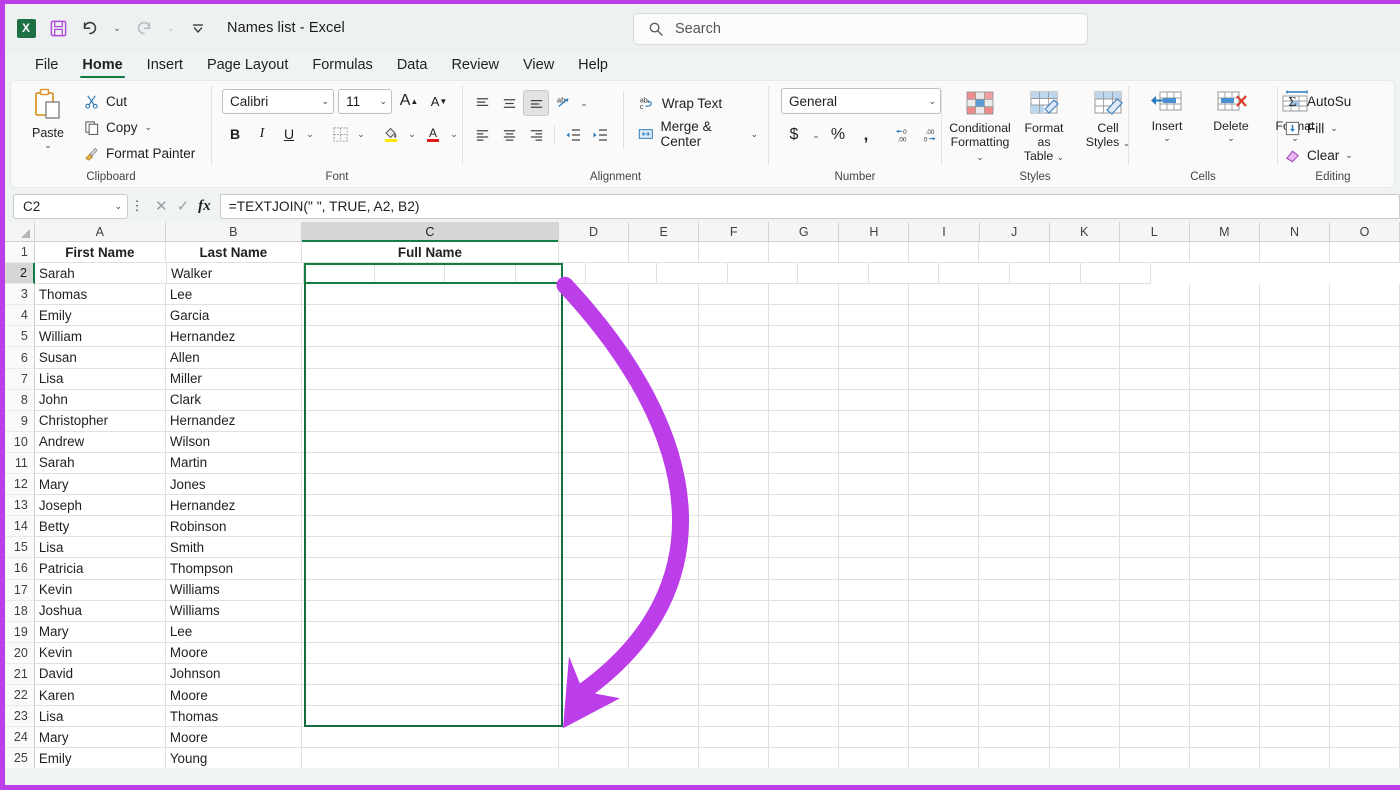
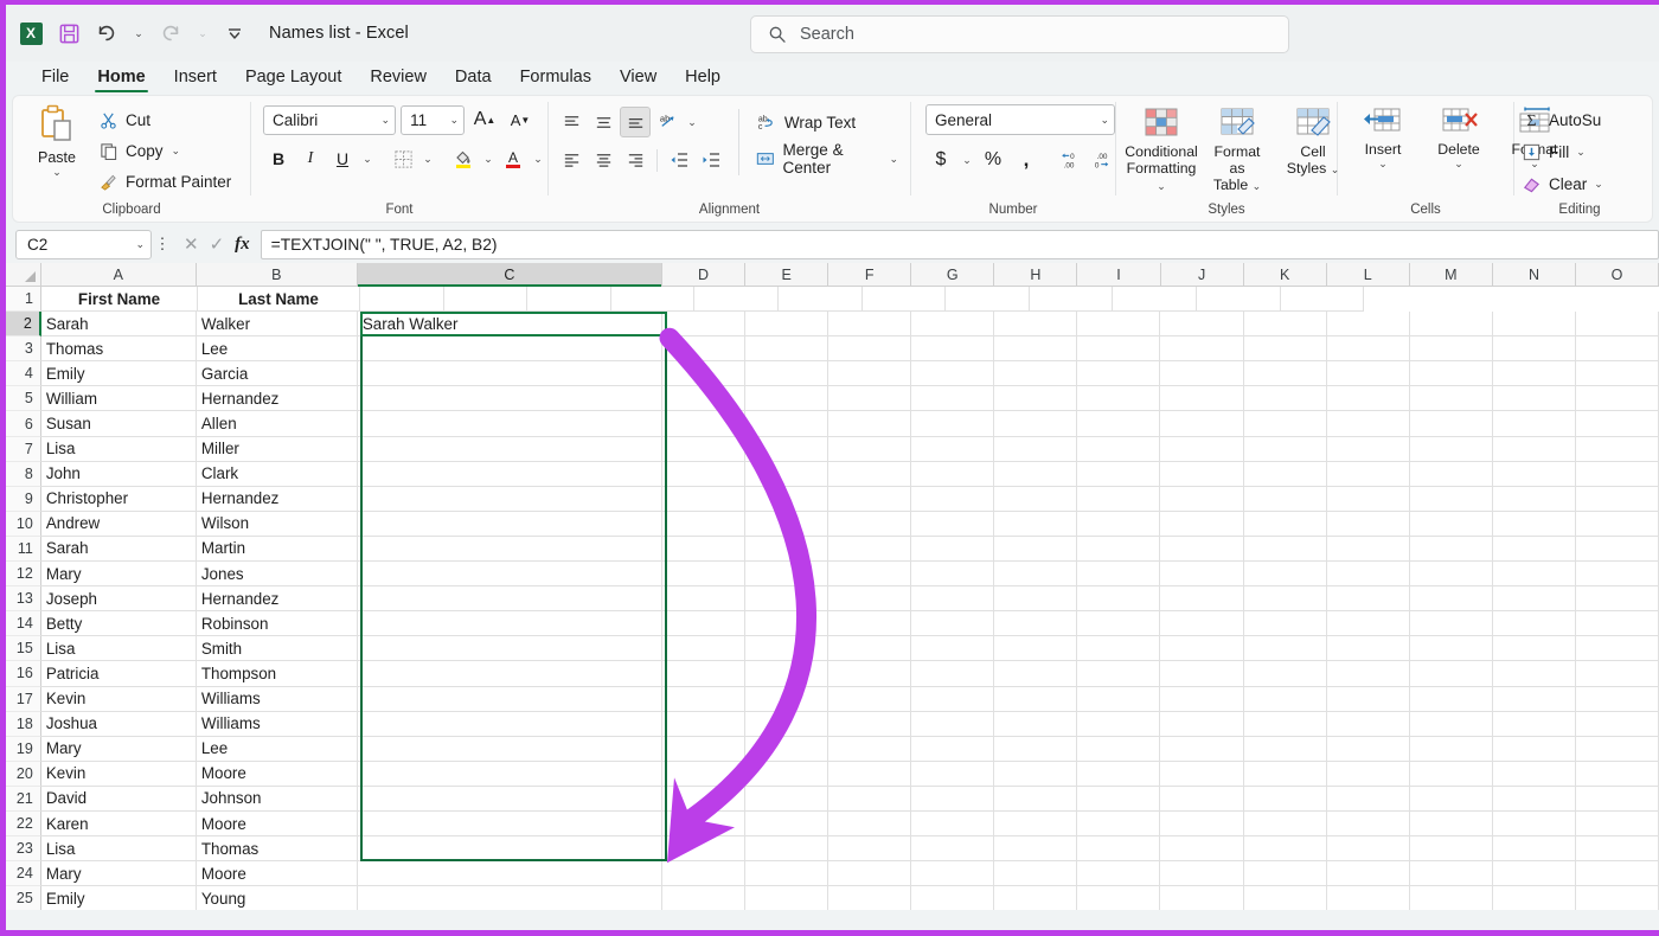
  X
  ⌄
  ⌄
  Names list - Excel
  Search
  File
  Home
  Insert
  Page Layout
- Formulas
+ Review
  Data
- Review
+ Formulas
  View
  Help
  Paste
  ⌄
  Cut
  Copy
  ⌄
  Format Painter
  Clipboard
  Calibri
  ⌄
  11
  ⌄
  A
  ▲
  A
  ▼
  B
  I
  U
  ⌄
  ⌄
  ⌄
  A
  ⌄
  Font
  ab
  ⌄
  ab
  c
  Wrap Text
  Merge & Center
  ⌄
  Alignment
  General
  ⌄
  $
  ⌄
  %
  ,
  Number
  Conditional
  Formatting ⌄
  Format as
  Table ⌄
  Cell
  Styles ⌄
  Styles
  Insert
  ⌄
  Delete
  ⌄
  ⌄
  Cells
  Σ
  AutoSu
  Fill
  ⌄
  Clear
  ⌄
  Editing
  C2
  ⌄
  ⋮
  ✕
  ✓
  fx
  =TEXTJOIN(" ", TRUE, A2, B2)
  A
  B
  C
  D
  E
  F
  G
  H
  I
  J
  K
  L
  M
  N
  O
  1
  First Name
  Last Name
- Full Name
  2
  Sarah
  Walker
+ Sarah Walker
  3
  Thomas
  Lee
  4
  Emily
  Garcia
  5
  William
  Hernandez
  6
  Susan
  Allen
  7
  Lisa
  Miller
  8
  John
  Clark
  9
  Christopher
  Hernandez
  10
  Andrew
  Wilson
  11
  Sarah
  Martin
  12
  Mary
  Jones
  13
  Joseph
  Hernandez
  14
  Betty
  Robinson
  15
  Lisa
  Smith
  16
  Patricia
  Thompson
  17
  Kevin
  Williams
  18
  Joshua
  Williams
  19
  Mary
  Lee
  20
  Kevin
  Moore
  21
  David
  Johnson
  22
  Karen
  Moore
  23
  Lisa
  Thomas
  24
  Mary
  Moore
  25
  Emily
  Young
